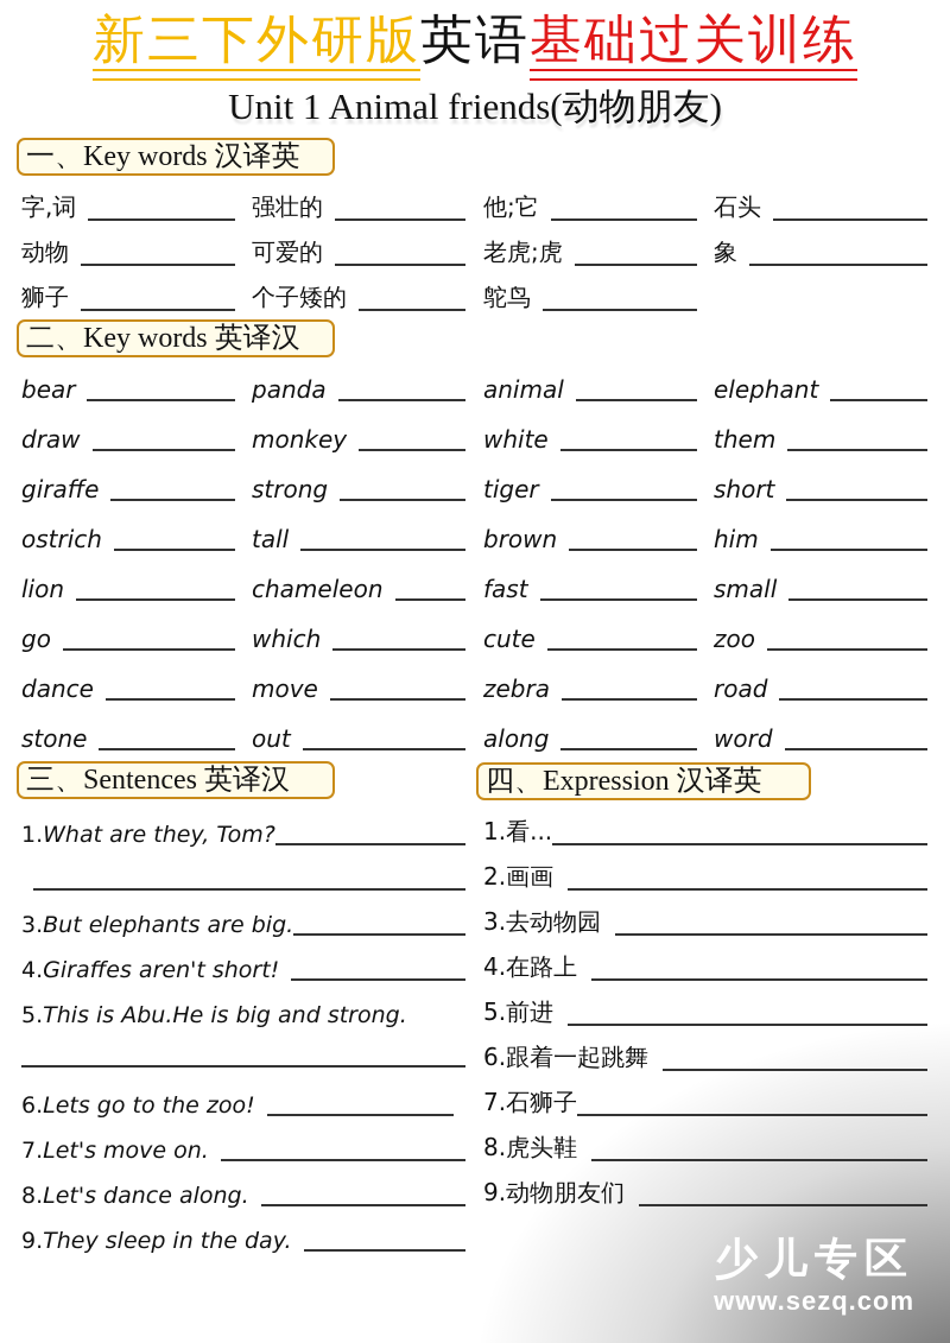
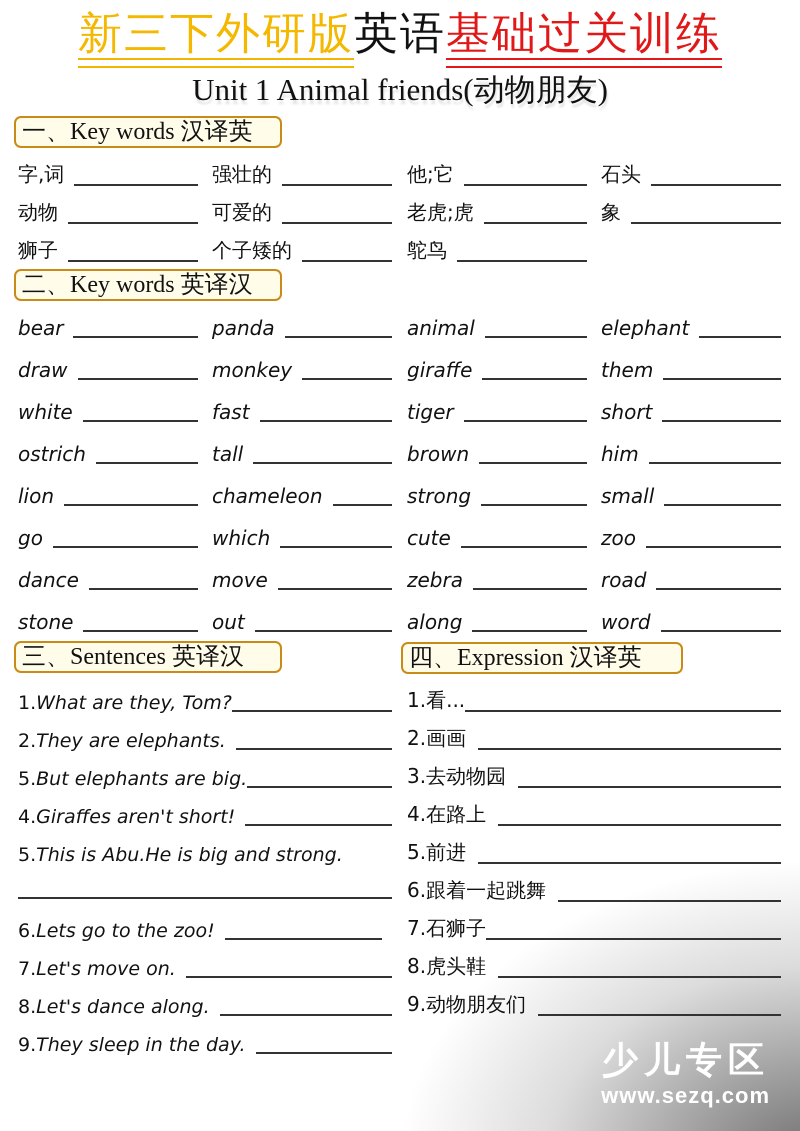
  新三下外研版英语基础过关训练
  Unit 1 Animal friends(动物朋友)
  一、Key words 汉译英
  字,词
  强壮的
  他;它
  石头
  动物
  可爱的
  老虎;虎
  象
  狮子
  个子矮的
  鸵鸟
  二、Key words 英译汉
  bear
  panda
  animal
  elephant
  draw
  monkey
- white
+ giraffe
  them
- giraffe
+ white
- strong
+ fast
  tiger
  short
  ostrich
  tall
  brown
  him
  lion
  chameleon
- fast
+ strong
  small
  go
  which
  cute
  zoo
  dance
  move
  zebra
  road
  stone
  out
  along
  word
  三、Sentences 英译汉
  1.What are they, Tom?
+ 2.They are elephants.
- 3.But elephants are big.
+ 5.But elephants are big.
  4.Giraffes aren't short!
  5.This is Abu.He is big and strong.
  6.Lets go to the zoo!
  7.Let's move on.
  8.Let's dance along.
  9.They sleep in the day.
  四、Expression 汉译英
  1.看...
  2.画画
  3.去动物园
  4.在路上
  5.前进
  6.跟着一起跳舞
  7.石狮子
  8.虎头鞋
  9.动物朋友们
  少儿专区
  www.sezq.com
